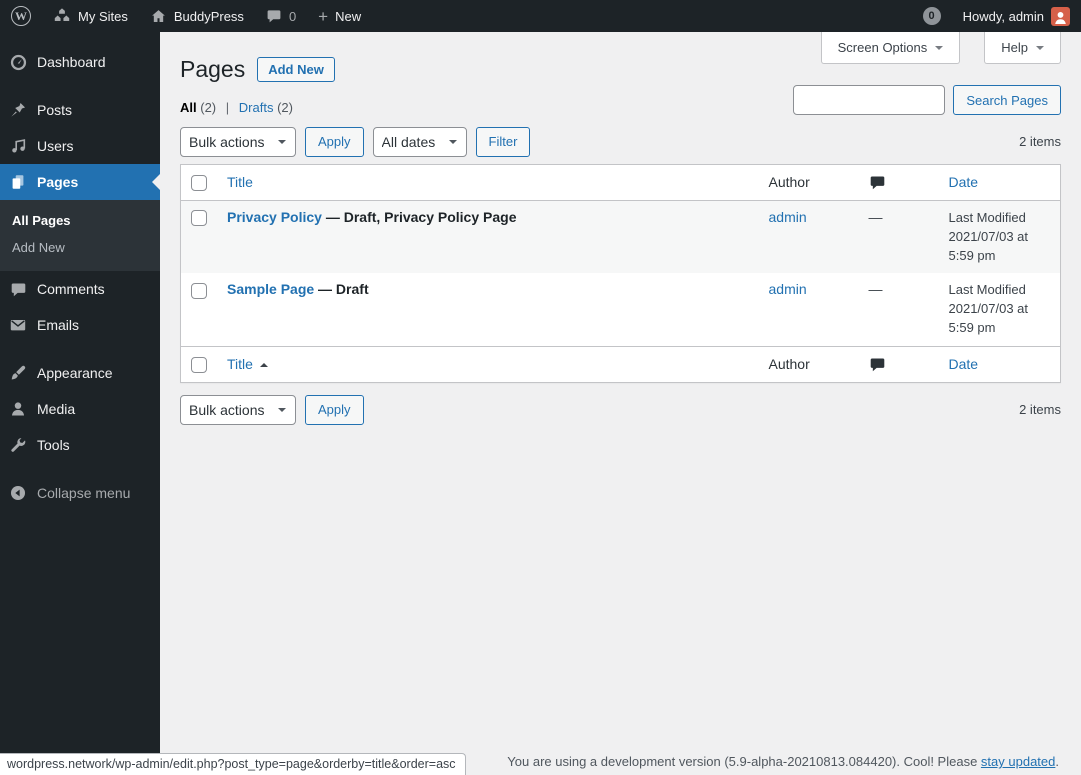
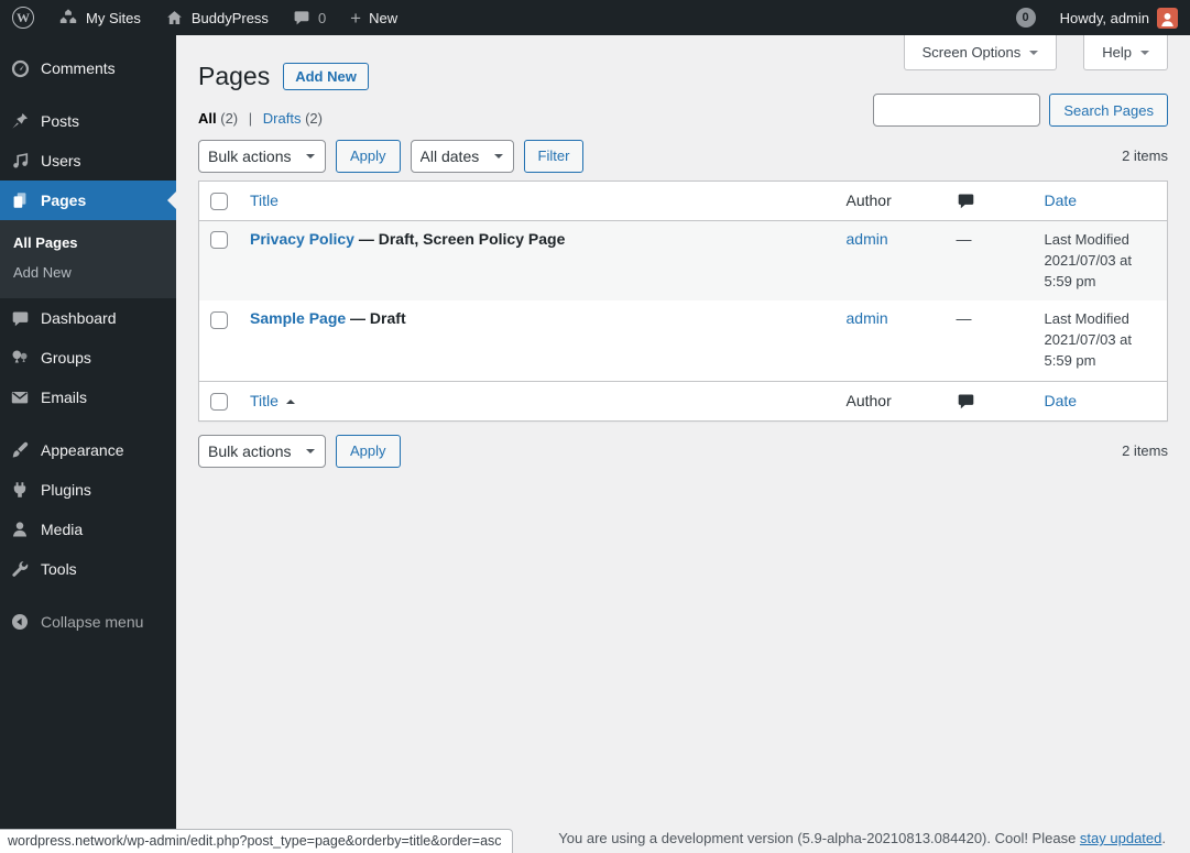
  W
  My Sites
  BuddyPress
  0
  +
  New
  0
  Howdy, admin
- Dashboard
+ Comments
  Posts
  Users
  Pages
  All Pages
  Add New
- Comments
+ Dashboard
+ Groups
  Emails
  Appearance
+ Plugins
  Media
  Tools
  Collapse menu
  Screen Options
  Help
  Pages
  Add New
  Search Pages
  All (2) | Drafts (2)
  Bulk actions
  Apply
  All dates
  Filter
  2 items
  	Title	Author		Date
- 	Privacy Policy — Draft, Privacy Policy Page	admin	—	Last Modified 2021/07/03 at 5:59 pm
+ 	Privacy Policy — Draft, Screen Policy Page	admin	—	Last Modified 2021/07/03 at 5:59 pm
  	Sample Page — Draft	admin	—	Last Modified 2021/07/03 at 5:59 pm
  	Title	Author		Date
  Bulk actions
  Apply
  2 items
  You are using a development version (5.9-alpha-20210813.084420). Cool! Please stay updated.
  wordpress.network/wp-admin/edit.php?post_type=page&orderby=title&order=asc
